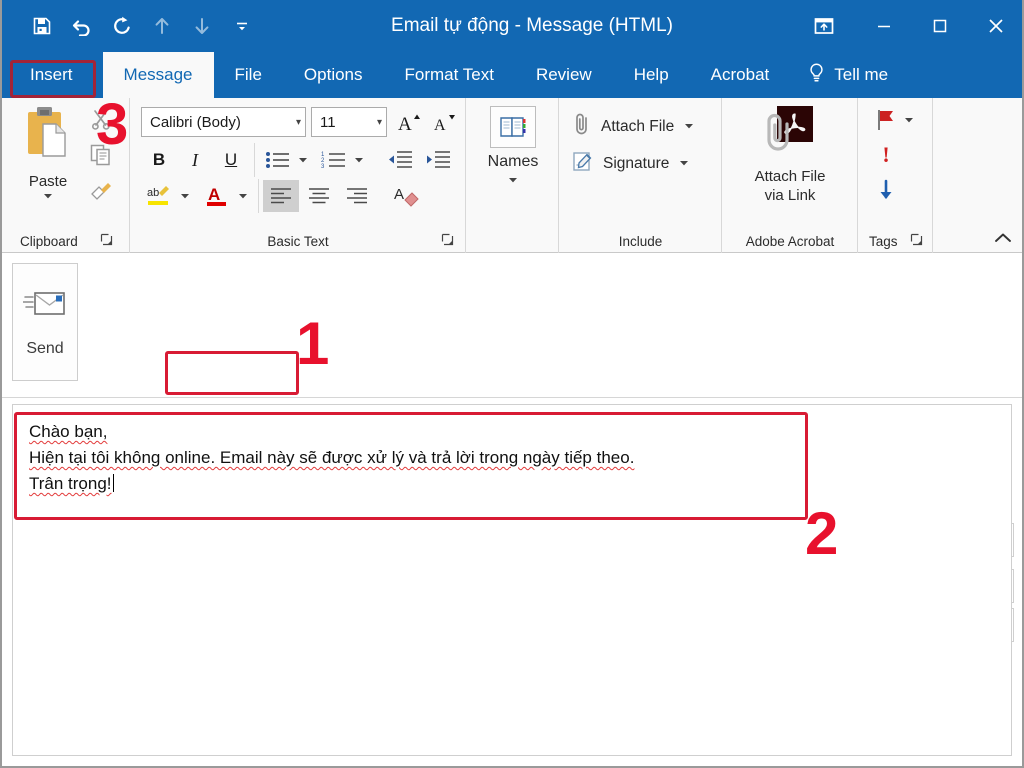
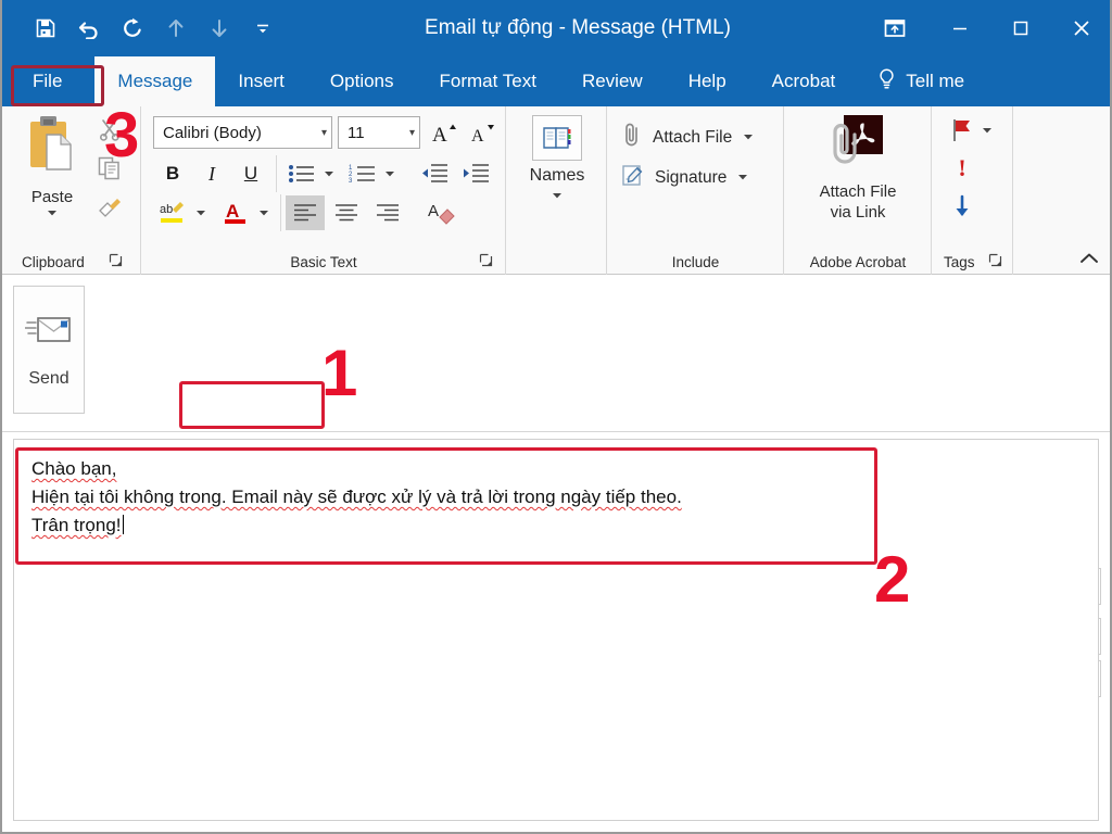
  Email tự động - Message (HTML)
- Insert
+ File
  Message
- File
+ Insert
  Options
  Format Text
  Review
  Help
  Acrobat
  Tell me
  Paste
  Clipboard
  Calibri (Body)
  ▾
  11
  ▾
  A
  A
  B
  I
  U
  ab
  A
  A
  Basic Text
  Names
  Attach File
  Signature
  Include
  Attach File
  via Link
  Adobe Acrobat
  !
  Tags
  Send
  Chào bạn,
- Hiện tại tôi không online. Email này sẽ được xử lý và trả lời trong ngày tiếp theo.
+ Hiện tại tôi không trong. Email này sẽ được xử lý và trả lời trong ngày tiếp theo.
  Trân trọng!
  1
  2
  3
